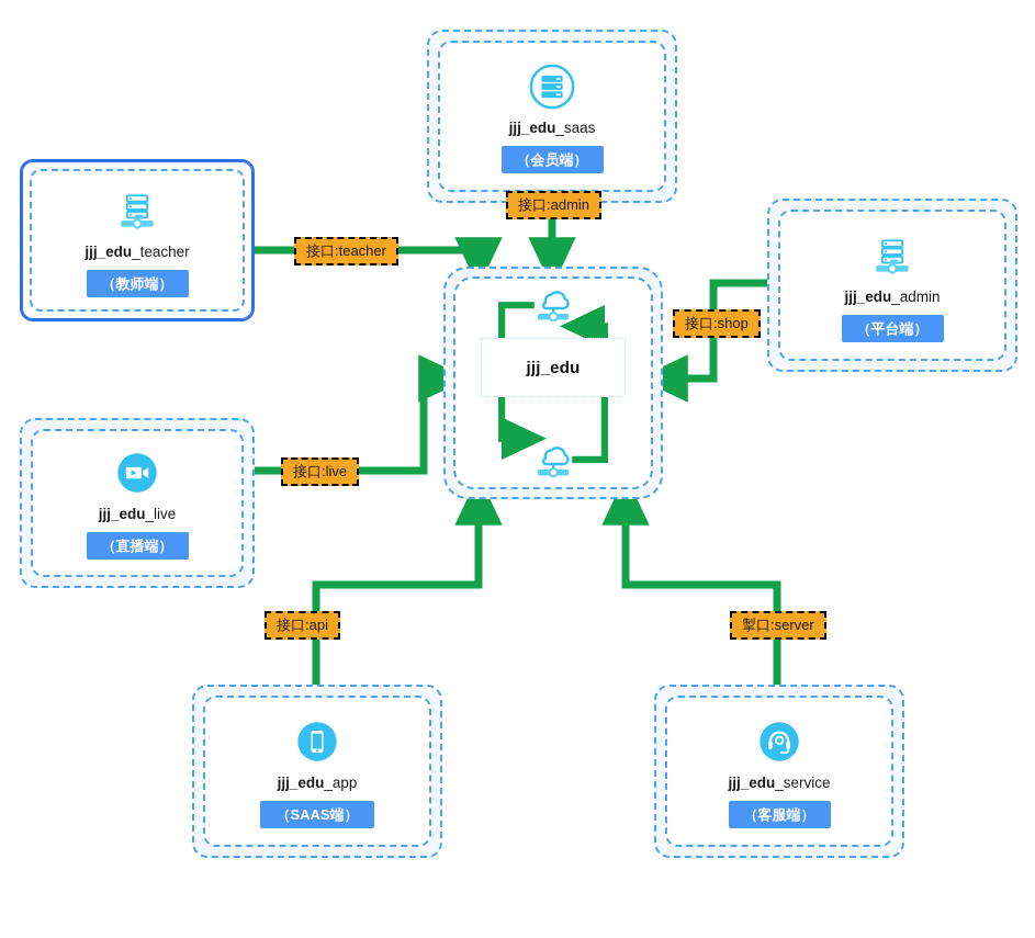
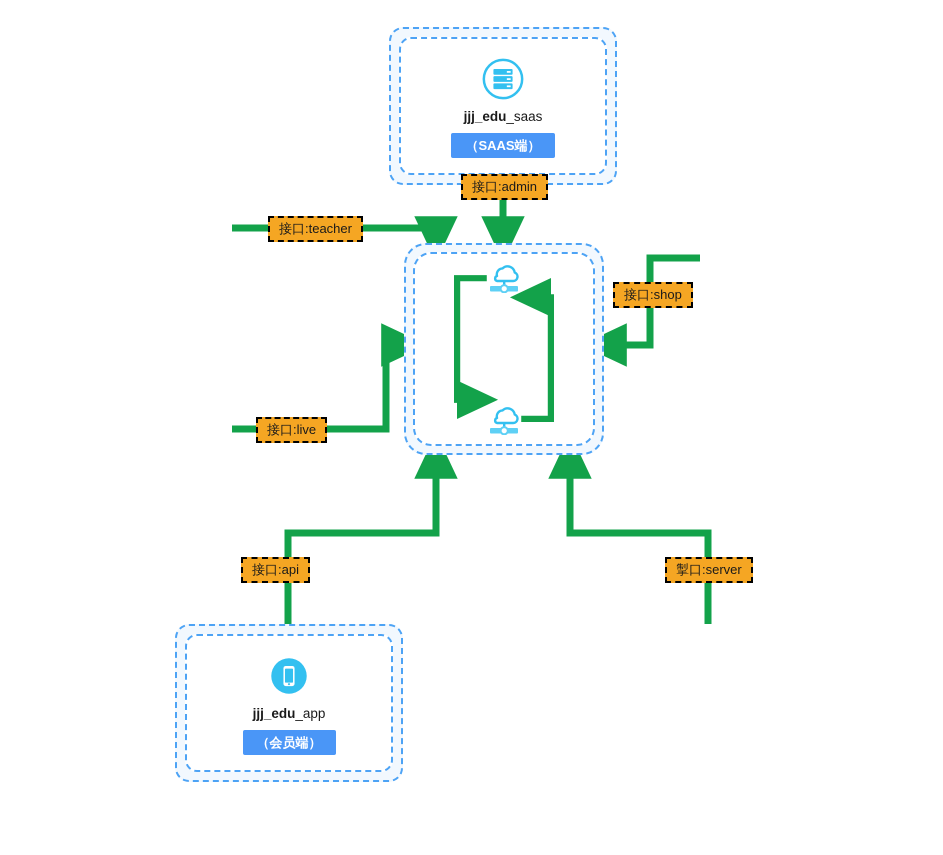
- jjj_edu
  jjj_edu_saas
- （会员端）
+ （SAAS端）
- jjj_edu_teacher
- （教师端）
- jjj_edu_admin
- （平台端）
- jjj_edu_live
- （直播端）
  jjj_edu_app
- （SAAS端）
+ （会员端）
- jjj_edu_service
- （客服端）
  接口:admin
  接口:teacher
  接口:shop
  接口:live
  接口:api
  掣口:server
